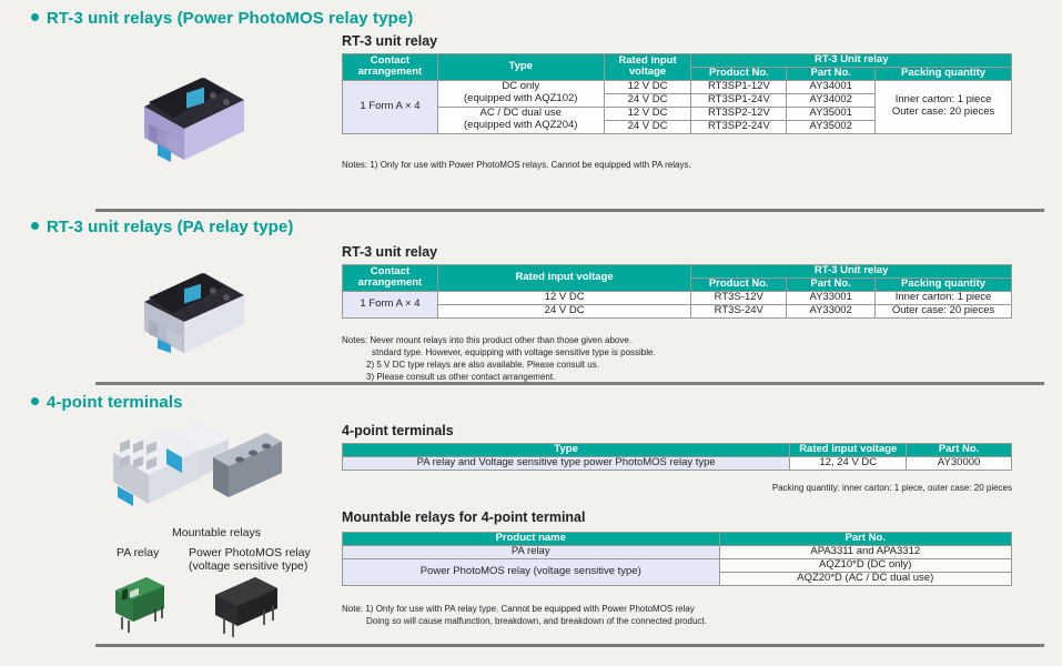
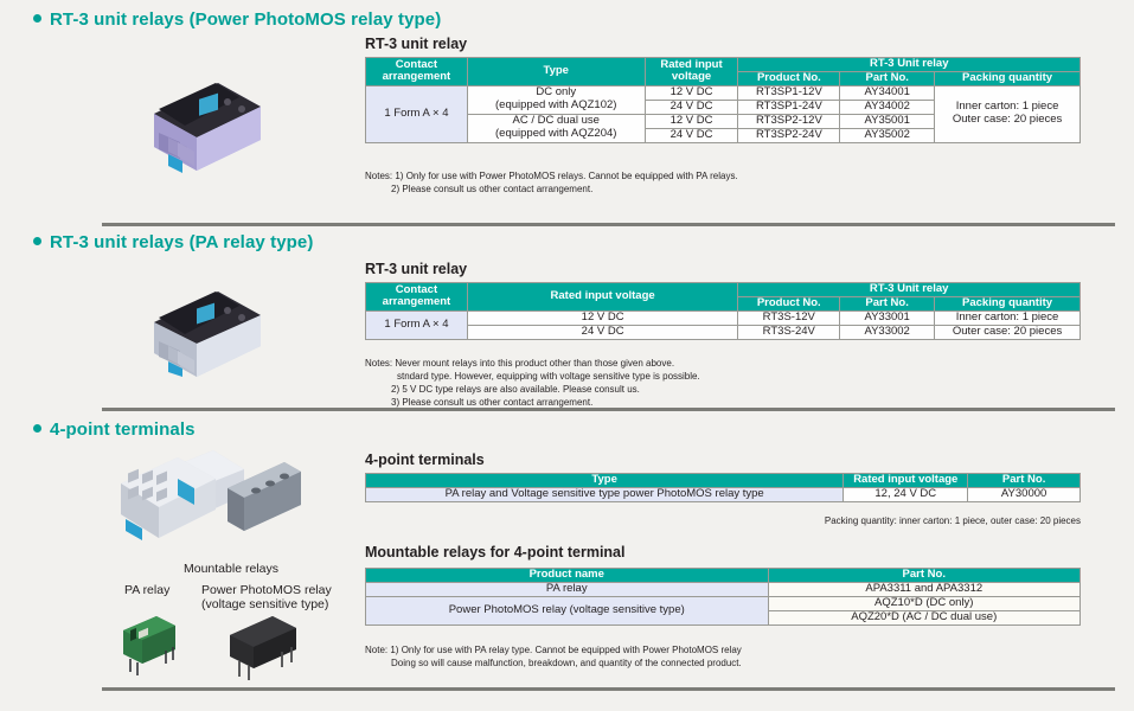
  RT-3 unit relays (Power PhotoMOS relay type)
  RT-3 unit relay
  Contact arrangement	Type	Rated input voltage	RT-3 Unit relay
  Product No.	Part No.	Packing quantity
  1 Form A × 4	DC only (equipped with AQZ102)	12 V DC	RT3SP1-12V	AY34001	Inner carton: 1 piece Outer case: 20 pieces
  24 V DC	RT3SP1-24V	AY34002
  AC / DC dual use (equipped with AQZ204)	12 V DC	RT3SP2-12V	AY35001
  24 V DC	RT3SP2-24V	AY35002
  Notes: 1) Only for use with Power PhotoMOS relays. Cannot be equipped with PA relays.
+ 2) Please consult us other contact arrangement.
  RT-3 unit relays (PA relay type)
  RT-3 unit relay
  Contact arrangement	Rated input voltage	RT-3 Unit relay
  Product No.	Part No.	Packing quantity
  1 Form A × 4	12 V DC	RT3S-12V	AY33001	Inner carton: 1 piece
  24 V DC	RT3S-24V	AY33002	Outer case: 20 pieces
  Notes: Never mount relays into this product other than those given above.
  stndard type. However, equipping with voltage sensitive type is possible.
  2) 5 V DC type relays are also available. Please consult us.
  3) Please consult us other contact arrangement.
  4-point terminals
  Mountable relays
  PA relay
  Power PhotoMOS relay
  (voltage sensitive type)
  4-point terminals
  Type	Rated input voltage	Part No.
  PA relay and Voltage sensitive type power PhotoMOS relay type	12, 24 V DC	AY30000
  Packing quantity: inner carton: 1 piece, outer case: 20 pieces
  Mountable relays for 4-point terminal
  Product name	Part No.
  PA relay	APA3311 and APA3312
  Power PhotoMOS relay (voltage sensitive type)	AQZ10*D (DC only)
  AQZ20*D (AC / DC dual use)
  Note: 1) Only for use with PA relay type. Cannot be equipped with Power PhotoMOS relay
- Doing so will cause malfunction, breakdown, and breakdown of the connected product.
+ Doing so will cause malfunction, breakdown, and quantity of the connected product.
